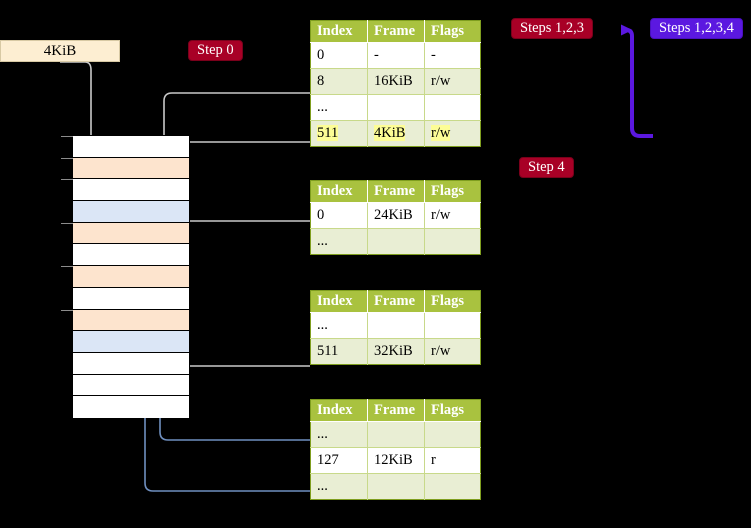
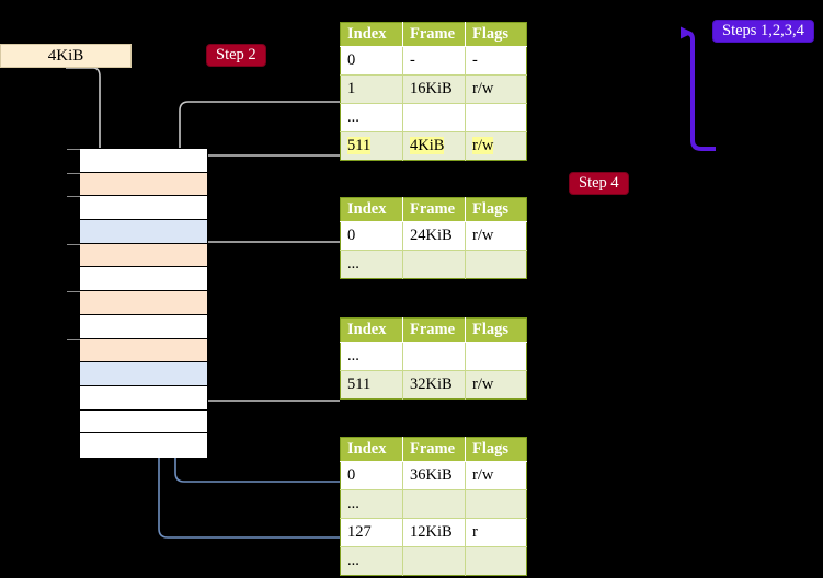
  4KiB
  Index	Frame	Flags
  0	-	-
- 8	16KiB	r/w
+ 1	16KiB	r/w
  ...
  511	4KiB	r/w
  Index	Frame	Flags
  0	24KiB	r/w
  ...
  Index	Frame	Flags
  ...
  511	32KiB	r/w
  Index	Frame	Flags
+ 0	36KiB	r/w
  ...
  127	12KiB	r
  ...
- Step 0
+ Step 2
- Steps 1,2,3
  Steps 1,2,3,4
  Step 4
